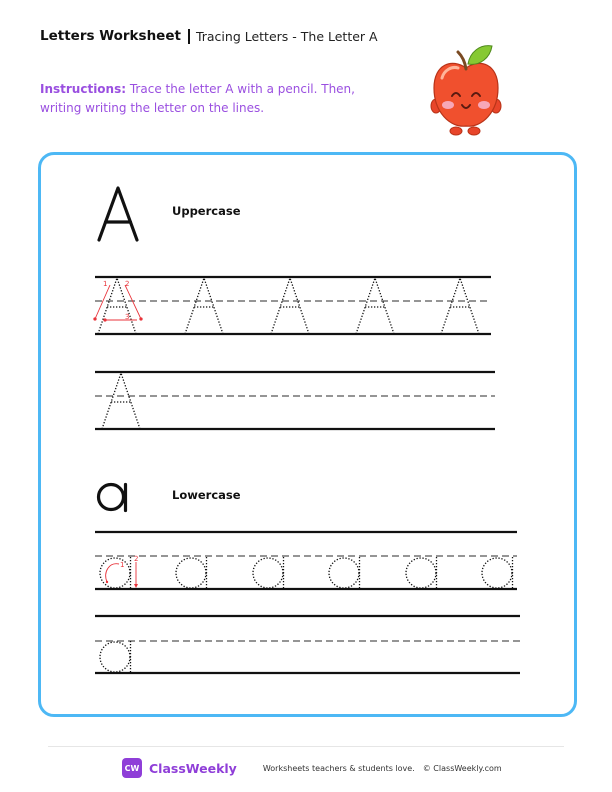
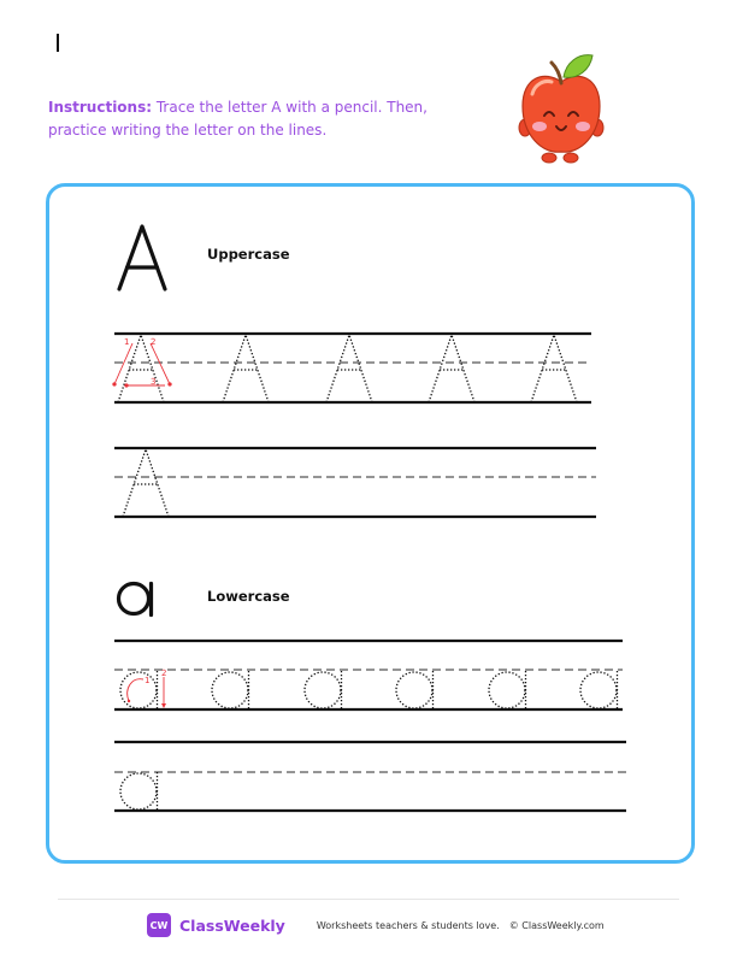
- Letters Worksheet
- Tracing Letters - The Letter A
- Instructions: Trace the letter A with a pencil. Then, writing writing the letter on the lines.
+ Instructions: Trace the letter A with a pencil. Then, practice writing the letter on the lines.
  Uppercase
  1
  2
  3
  Lowercase
  1
  2
  CW
  ClassWeekly
  Worksheets teachers & students love.
  © ClassWeekly.com
